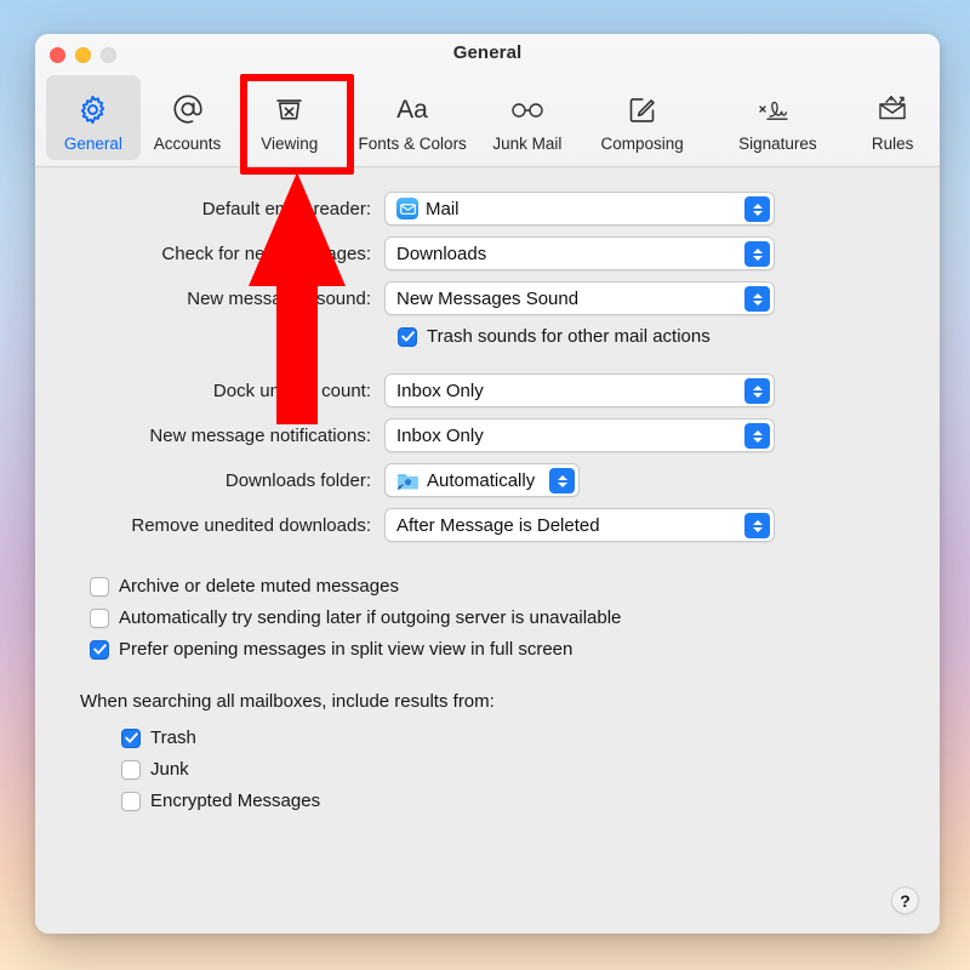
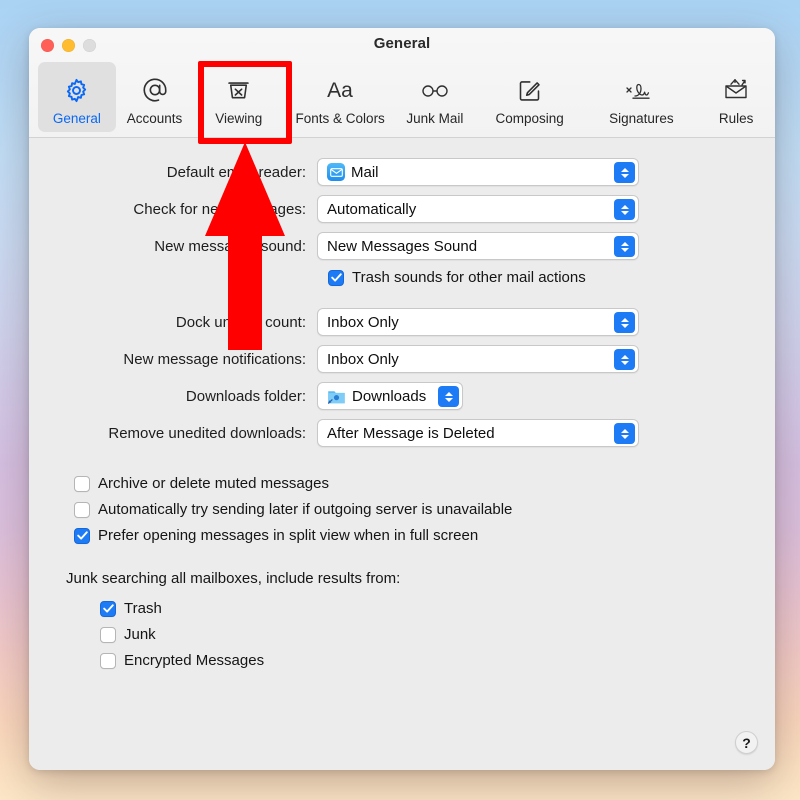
  General
  General
  Accounts
  Viewing
  Aa
  Fonts & Colors
  Junk Mail
  Composing
  Signatures
  Rules
  Default e reader:
  Mail
  Check for neges:
- Downloads
+ Automatically
  New mess sound:
  New Messages Sound
  Trash sounds for other mail actions
  Dock un count:
  Inbox Only
  New message notifications:
  Inbox Only
  Downloads folder:
- Automatically
+ Downloads
  Remove unedited downloads:
  After Message is Deleted
  Archive or delete muted messages
  Automatically try sending later if outgoing server is unavailable
- Prefer opening messages in split view view in full screen
+ Prefer opening messages in split view when in full screen
- When searching all mailboxes, include results from:
+ Junk searching all mailboxes, include results from:
  Trash
  Junk
  Encrypted Messages
  ?
